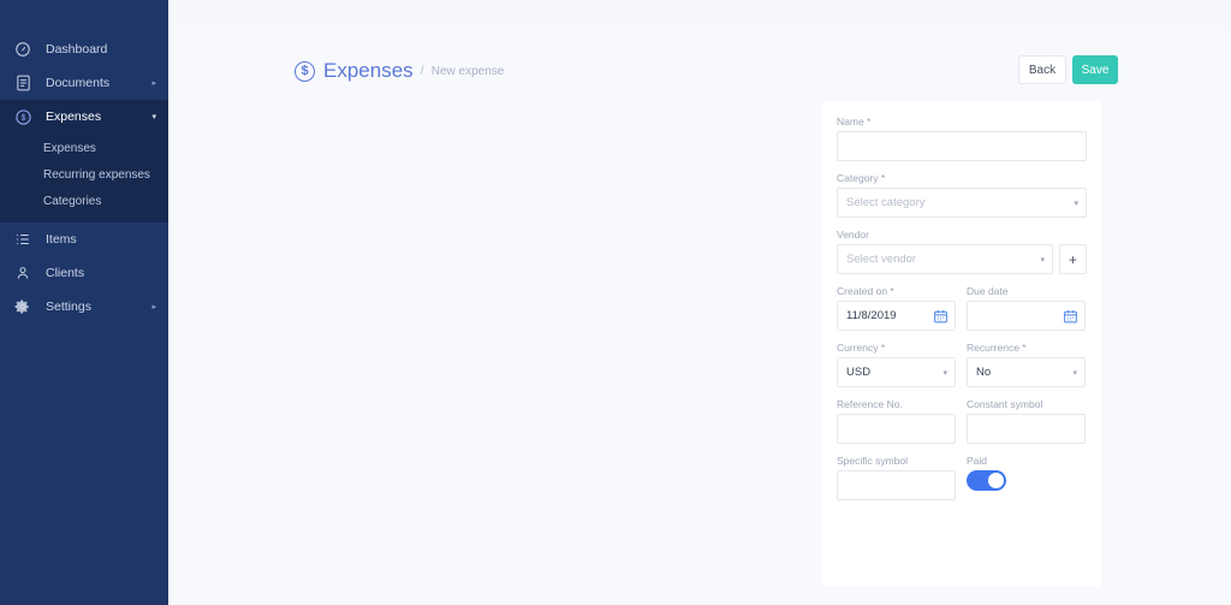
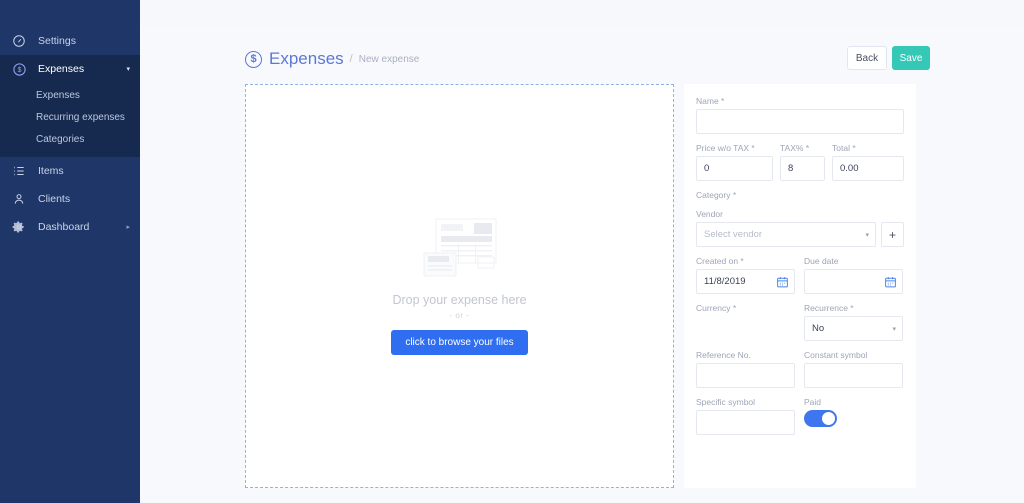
- Dashboard
+ Settings
- Documents
  Expenses
  Expenses
  Recurring expenses
  Categories
  Items
  Clients
- Settings
+ Dashboard
  $
  Expenses
  /
  New expense
  Back
  Save
+ Drop your expense here
+ - or -
+ click to browse your files
  Name *
+ Price w/o TAX *
+ 0
+ TAX% *
+ 8
+ Total *
+ 0.00
  Category *
- Select category
  Vendor
  Select vendor
  +
  Created on *
  11/8/2019
  Due date
  Currency *
- USD
  Recurrence *
  No
  Reference No.
  Constant symbol
  Specific symbol
  Paid
